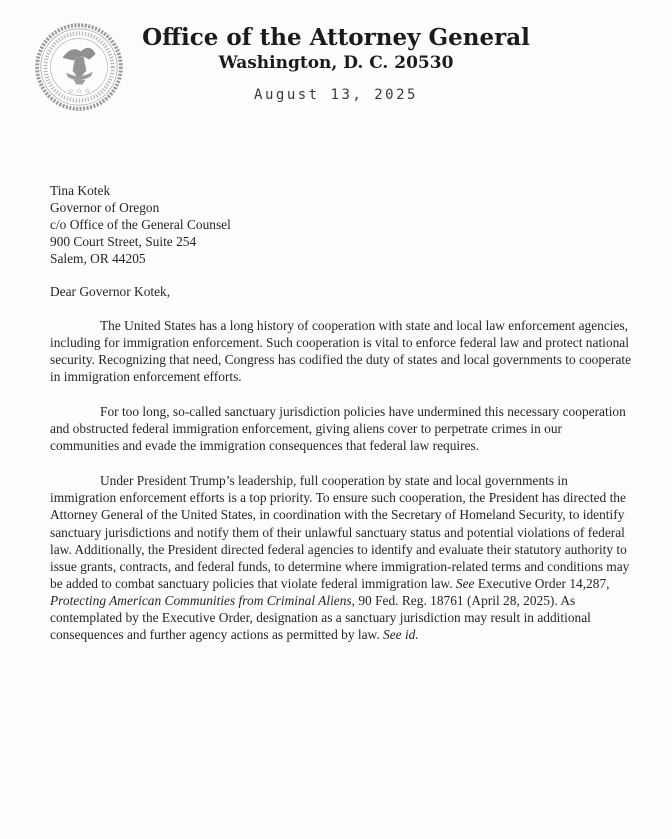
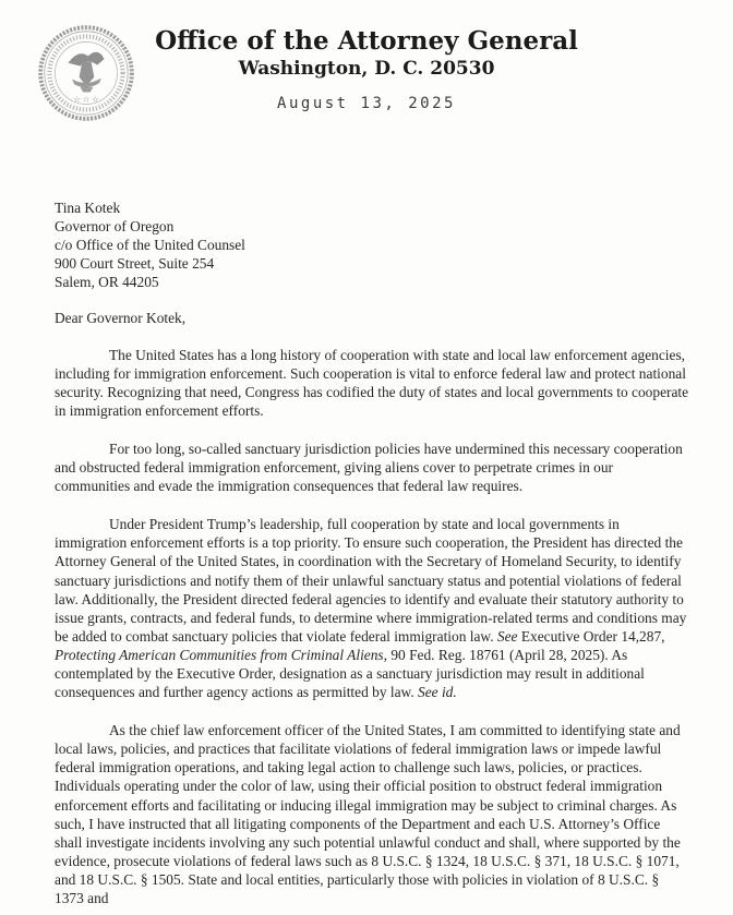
  ☆ ☆ ☆
  Office of the Attorney General
  Washington, D. C. 20530
  August 13, 2025
  Tina Kotek
  Governor of Oregon
- c/o Office of the General Counsel
+ c/o Office of the United Counsel
  900 Court Street, Suite 254
  Salem, OR 44205
  Dear Governor Kotek,
  The United States has a long history of cooperation with state and local law enforcement agencies, including for immigration enforcement. Such cooperation is vital to enforce federal law and protect national security. Recognizing that need, Congress has codified the duty of states and local governments to cooperate in immigration enforcement efforts.
  For too long, so-called sanctuary jurisdiction policies have undermined this necessary cooperation and obstructed federal immigration enforcement, giving aliens cover to perpetrate crimes in our communities and evade the immigration consequences that federal law requires.
  Under President Trump’s leadership, full cooperation by state and local governments in immigration enforcement efforts is a top priority. To ensure such cooperation, the President has directed the Attorney General of the United States, in coordination with the Secretary of Homeland Security, to identify sanctuary jurisdictions and notify them of their unlawful sanctuary status and potential violations of federal law. Additionally, the President directed federal agencies to identify and evaluate their statutory authority to issue grants, contracts, and federal funds, to determine where immigration-related terms and conditions may be added to combat sanctuary policies that violate federal immigration law. See Executive Order 14,287, Protecting American Communities from Criminal Aliens, 90 Fed. Reg. 18761 (April 28, 2025). As contemplated by the Executive Order, designation as a sanctuary jurisdiction may result in additional consequences and further agency actions as permitted by law. See id.
+ As the chief law enforcement officer of the United States, I am committed to identifying state and local laws, policies, and practices that facilitate violations of federal immigration laws or impede lawful federal immigration operations, and taking legal action to challenge such laws, policies, or practices. Individuals operating under the color of law, using their official position to obstruct federal immigration enforcement efforts and facilitating or inducing illegal immigration may be subject to criminal charges. As such, I have instructed that all litigating components of the Department and each U.S. Attorney’s Office shall investigate incidents involving any such potential unlawful conduct and shall, where supported by the evidence, prosecute violations of federal laws such as 8 U.S.C. § 1324, 18 U.S.C. § 371, 18 U.S.C. § 1071, and 18 U.S.C. § 1505. State and local entities, particularly those with policies in violation of 8 U.S.C. § 1373 and
